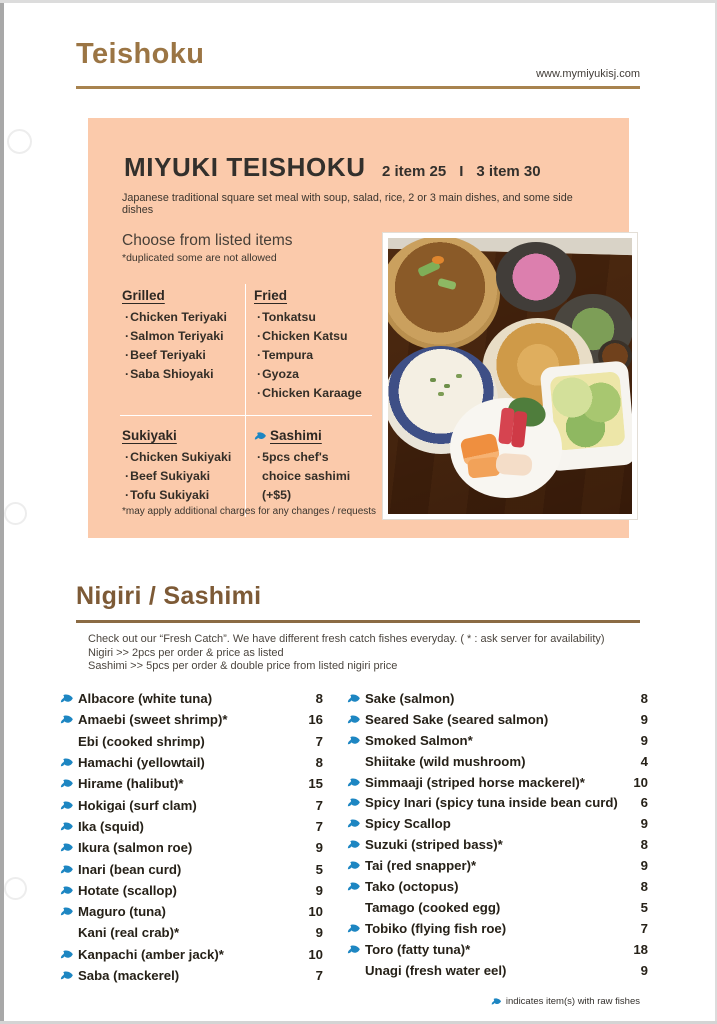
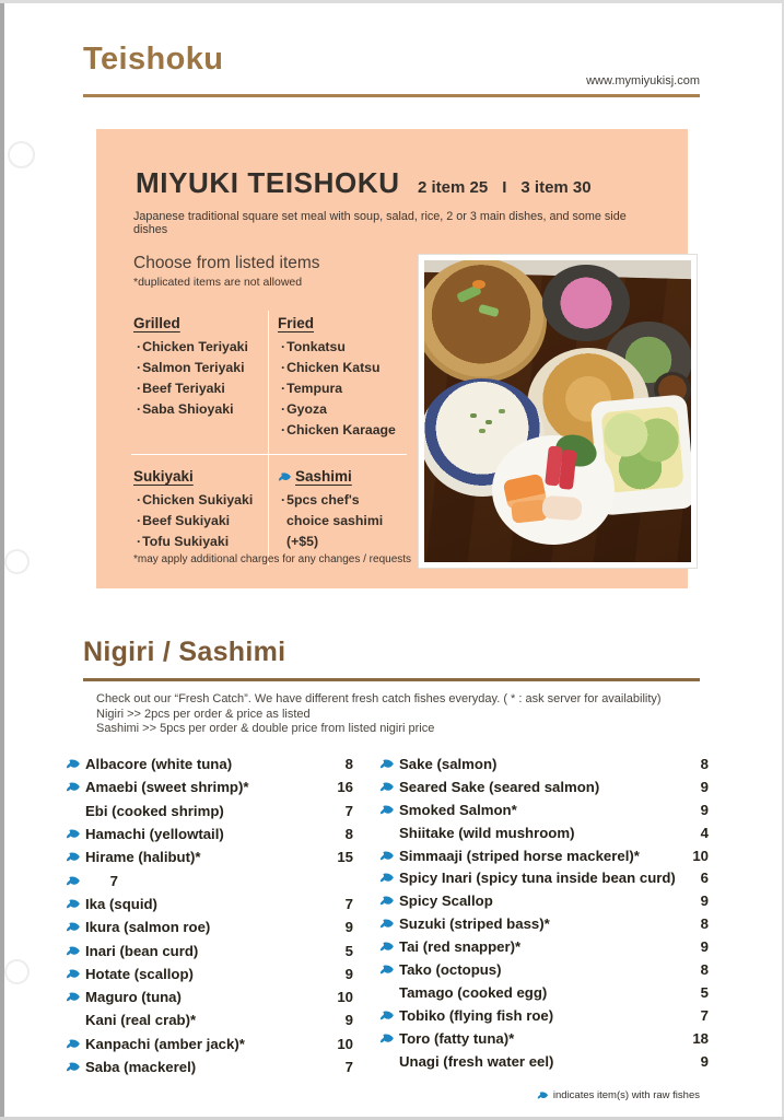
  Teishoku
  www.mymiyukisj.com
  MIYUKI TEISHOKU
  2 item 25
  I
  3 item 30
  Japanese traditional square set meal with soup, salad, rice, 2 or 3 main dishes, and some side dishes
  Choose from listed items
- *duplicated some are not allowed
+ *duplicated items are not allowed
  Grilled
  Chicken Teriyaki
  Salmon Teriyaki
  Beef Teriyaki
  Saba Shioyaki
  Fried
  Tonkatsu
  Chicken Katsu
  Tempura
  Gyoza
  Chicken Karaage
  Sukiyaki
  Chicken Sukiyaki
  Beef Sukiyaki
  Tofu Sukiyaki
  Sashimi
  5pcs chef's choice sashimi (+$5)
  *may apply additional charges for any changes / requests
  Nigiri / Sashimi
  Check out our “Fresh Catch”. We have different fresh catch fishes everyday. ( * : ask server for availability)
  Nigiri >> 2pcs per order & price as listed
  Sashimi >> 5pcs per order & double price from listed nigiri price
  Albacore (white tuna)
  8
  Amaebi (sweet shrimp)*
  16
  Ebi (cooked shrimp)
  7
  Hamachi (yellowtail)
  8
  Hirame (halibut)*
  15
- Hokigai (surf clam)
  7
  Ika (squid)
  7
  Ikura (salmon roe)
  9
  Inari (bean curd)
  5
  Hotate (scallop)
  9
  Maguro (tuna)
  10
  Kani (real crab)*
  9
  Kanpachi (amber jack)*
  10
  Saba (mackerel)
  7
  Sake (salmon)
  8
  Seared Sake (seared salmon)
  9
  Smoked Salmon*
  9
  Shiitake (wild mushroom)
  4
  Simmaaji (striped horse mackerel)*
  10
  Spicy Inari (spicy tuna inside bean curd)
  6
  Spicy Scallop
  9
  Suzuki (striped bass)*
  8
  Tai (red snapper)*
  9
  Tako (octopus)
  8
  Tamago (cooked egg)
  5
  Tobiko (flying fish roe)
  7
  Toro (fatty tuna)*
  18
  Unagi (fresh water eel)
  9
  indicates item(s) with raw fishes
